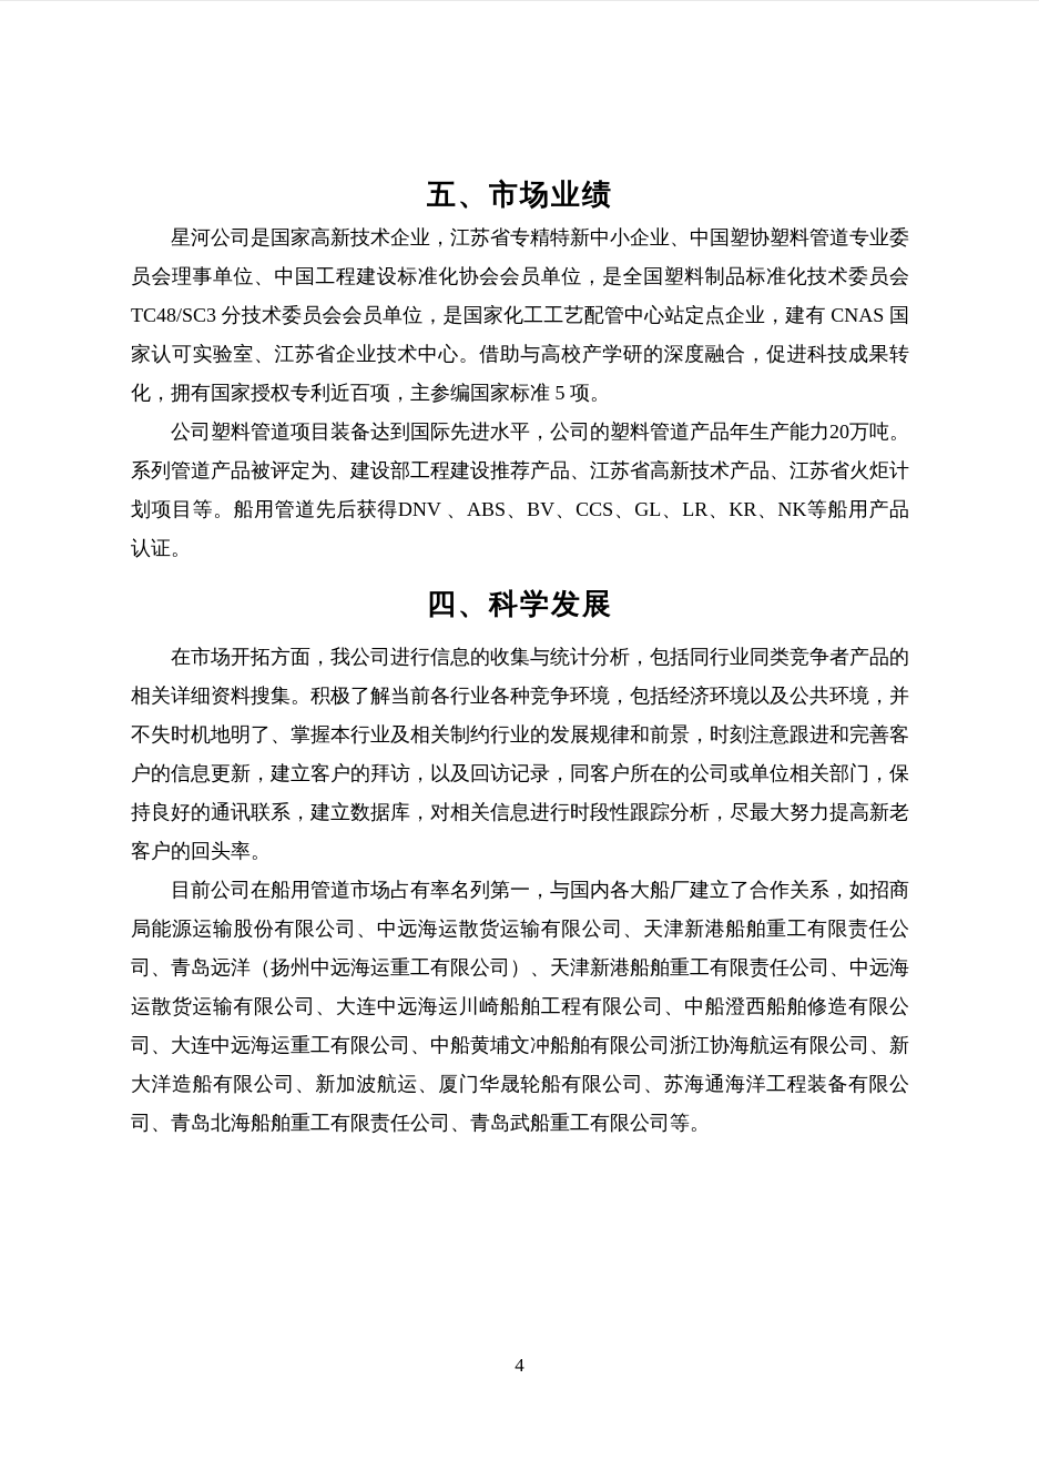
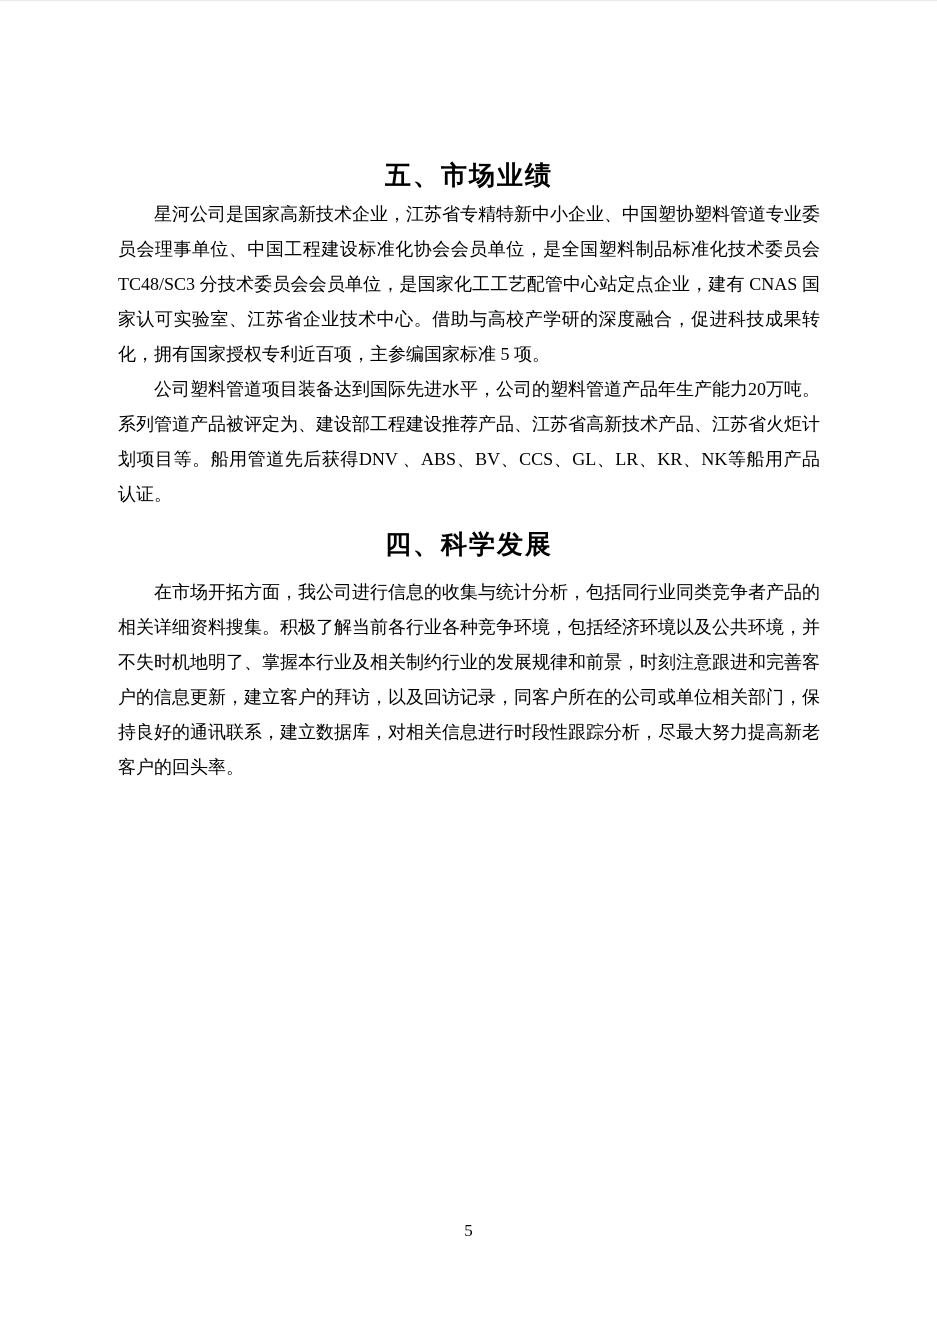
  五、市场业绩
  星河公司是国家高新技术企业，江苏省专精特新中小企业、中国塑协塑料管道专业委员会理事单位、中国工程建设标准化协会会员单位，是全国塑料制品标准化技术委员会TC48/SC3 分技术委员会会员单位，是国家化工工艺配管中心站定点企业，建有 CNAS 国家认可实验室、江苏省企业技术中心。借助与高校产学研的深度融合，促进科技成果转化，拥有国家授权专利近百项，主参编国家标准 5 项。
  公司塑料管道项目装备达到国际先进水平，公司的塑料管道产品年生产能力20万吨。系列管道产品被评定为、建设部工程建设推荐产品、江苏省高新技术产品、江苏省火炬计划项目等。船用管道先后获得DNV 、ABS、BV、CCS、GL、LR、KR、NK等船用产品认证。
  四、科学发展
  在市场开拓方面，我公司进行信息的收集与统计分析，包括同行业同类竞争者产品的相关详细资料搜集。积极了解当前各行业各种竞争环境，包括经济环境以及公共环境，并不失时机地明了、掌握本行业及相关制约行业的发展规律和前景，时刻注意跟进和完善客户的信息更新，建立客户的拜访，以及回访记录，同客户所在的公司或单位相关部门，保持良好的通讯联系，建立数据库，对相关信息进行时段性跟踪分析，尽最大努力提高新老客户的回头率。
- 目前公司在船用管道市场占有率名列第一，与国内各大船厂建立了合作关系，如招商局能源运输股份有限公司、中远海运散货运输有限公司、天津新港船舶重工有限责任公司、青岛远洋（扬州中远海运重工有限公司）、天津新港船舶重工有限责任公司、中远海运散货运输有限公司、大连中远海运川崎船舶工程有限公司、中船澄西船舶修造有限公司、大连中远海运重工有限公司、中船黄埔文冲船舶有限公司浙江协海航运有限公司、新大洋造船有限公司、新加波航运、厦门华晟轮船有限公司、苏海通海洋工程装备有限公司、青岛北海船舶重工有限责任公司、青岛武船重工有限公司等。
- 4
+ 5
